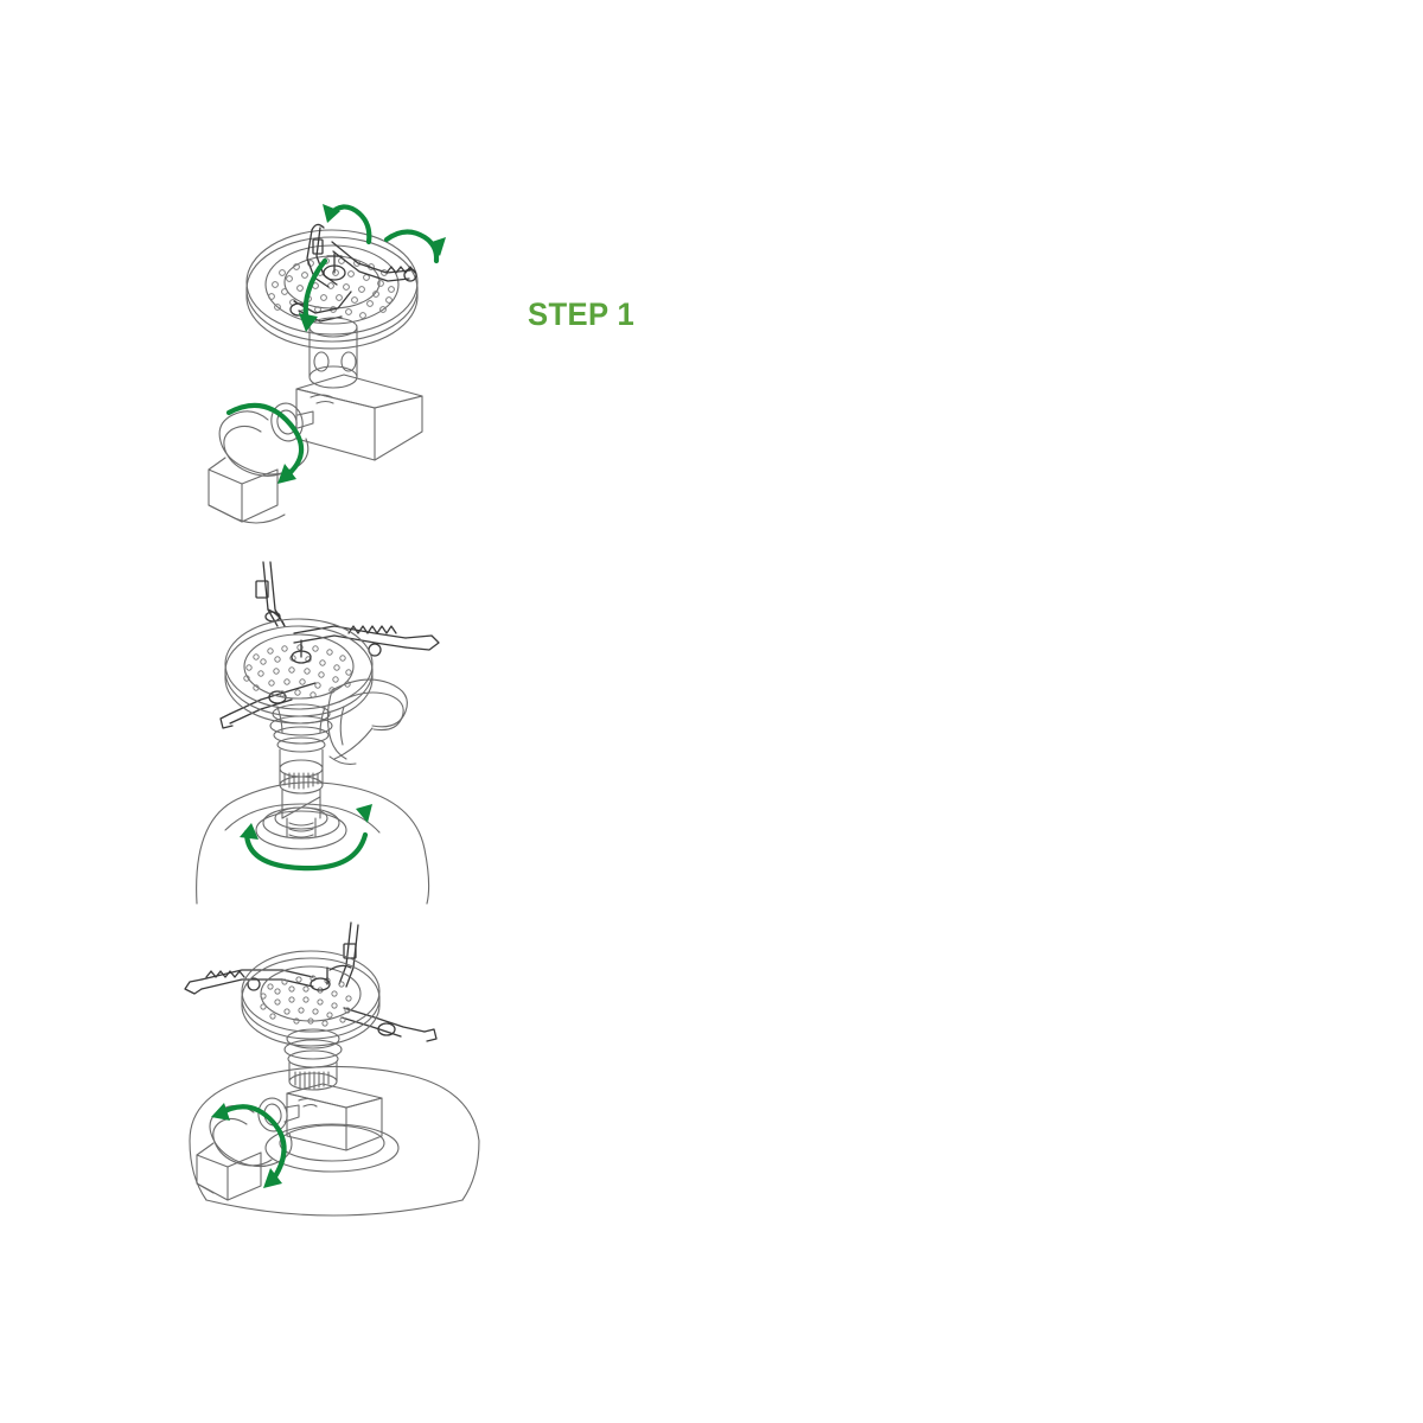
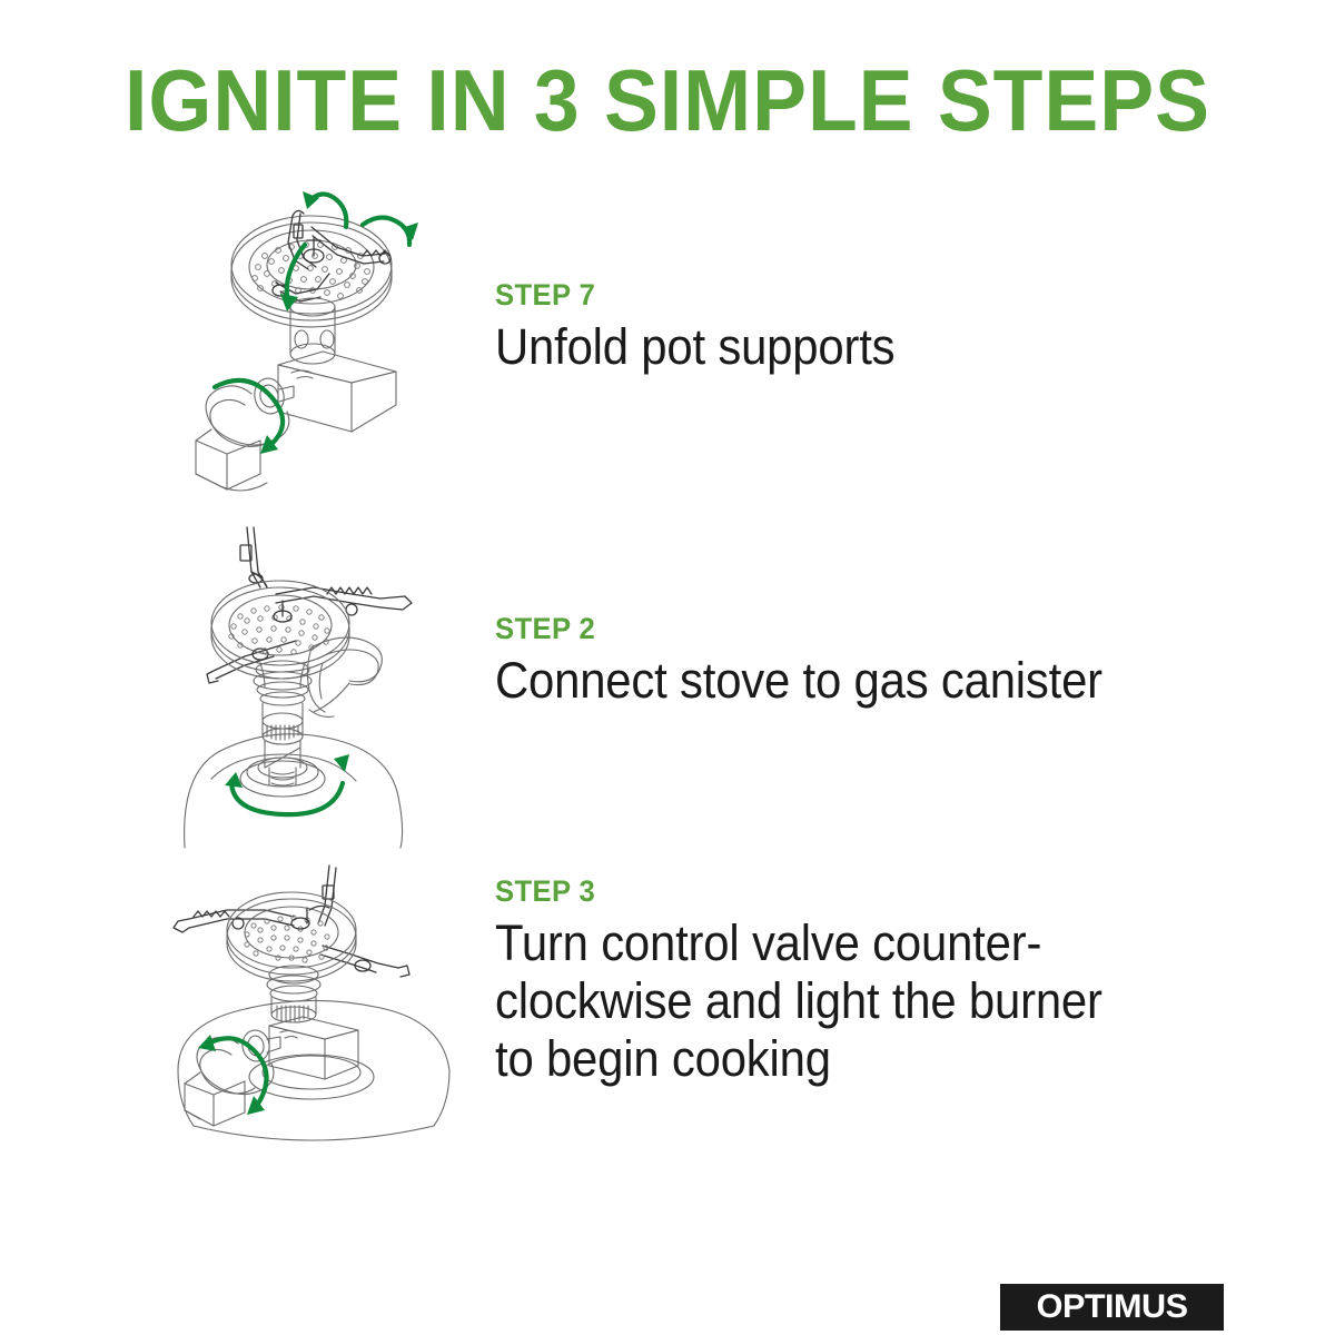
+ IGNITE IN 3 SIMPLE STEPS
- STEP 1
+ STEP 7
+ Unfold pot supports
+ STEP 2
+ Connect stove to gas canister
+ STEP 3
+ Turn control valve counter-
+ clockwise and light the burner
+ to begin cooking
+ OPTIMUS
